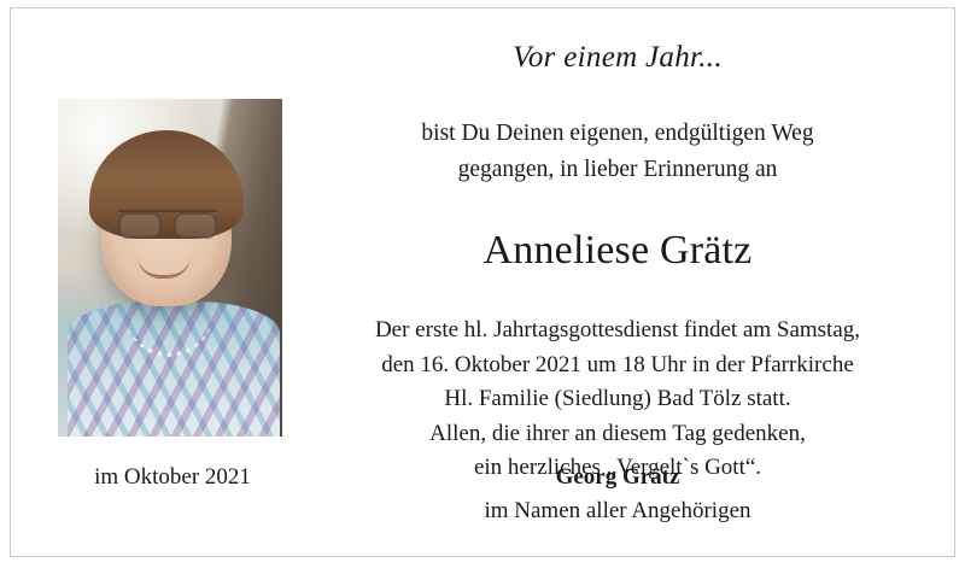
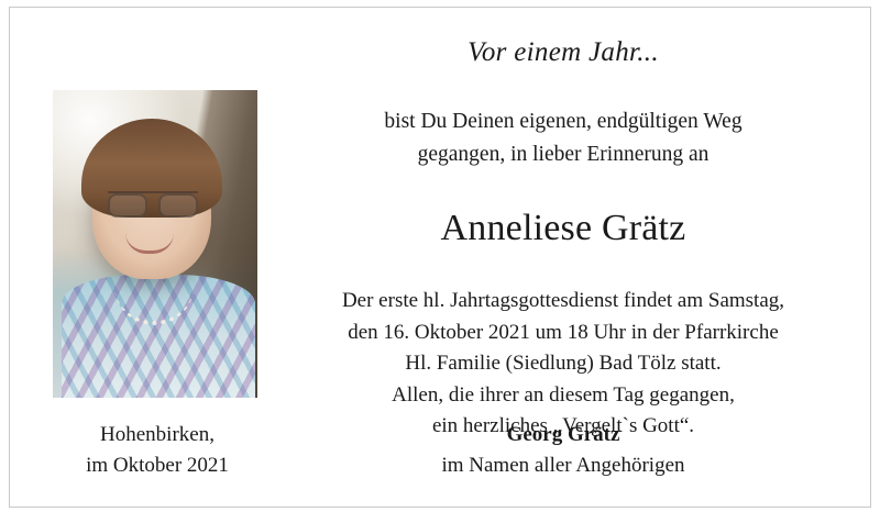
  Vor einem Jahr...
  bist Du Deinen eigenen, endgültigen Weg
  gegangen, in lieber Erinnerung an
  Anneliese Grätz
  Der erste hl. Jahrtagsgottesdienst findet am Samstag,
  den 16. Oktober 2021 um 18 Uhr in der Pfarrkirche
  Hl. Familie (Siedlung) Bad Tölz statt.
- Allen, die ihrer an diesem Tag gedenken,
+ Allen, die ihrer an diesem Tag gegangen,
  ein herzliches „Vergelt`s Gott“.
+ Hohenbirken,
  im Oktober 2021
  Georg Grätz
  im Namen aller Angehörigen
